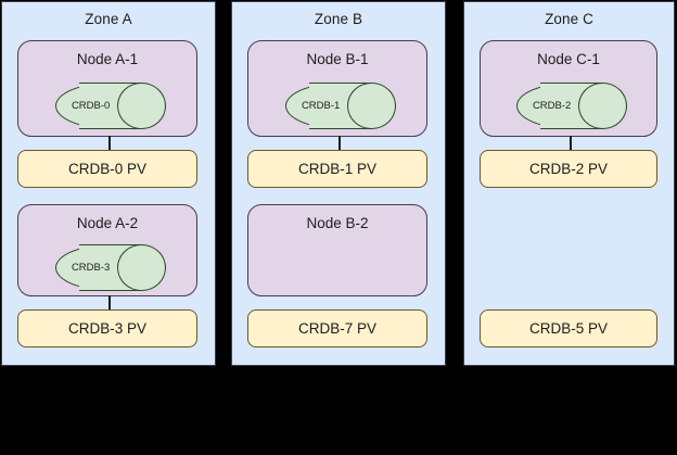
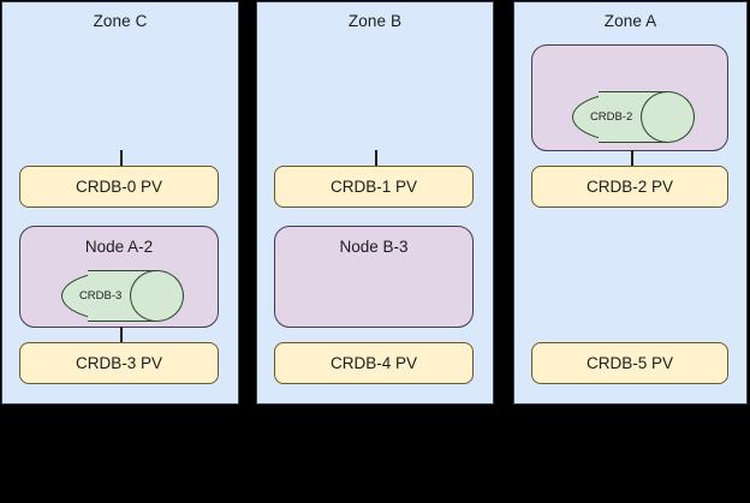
- Zone A
+ Zone C
- Node A-1
- CRDB-0
  CRDB-0 PV
  Node A-2
  CRDB-3
  CRDB-3 PV
  Zone B
- Node B-1
- CRDB-1
  CRDB-1 PV
- Node B-2
+ Node B-3
- CRDB-7 PV
+ CRDB-4 PV
- Zone C
+ Zone A
- Node C-1
  CRDB-2
  CRDB-2 PV
  CRDB-5 PV
